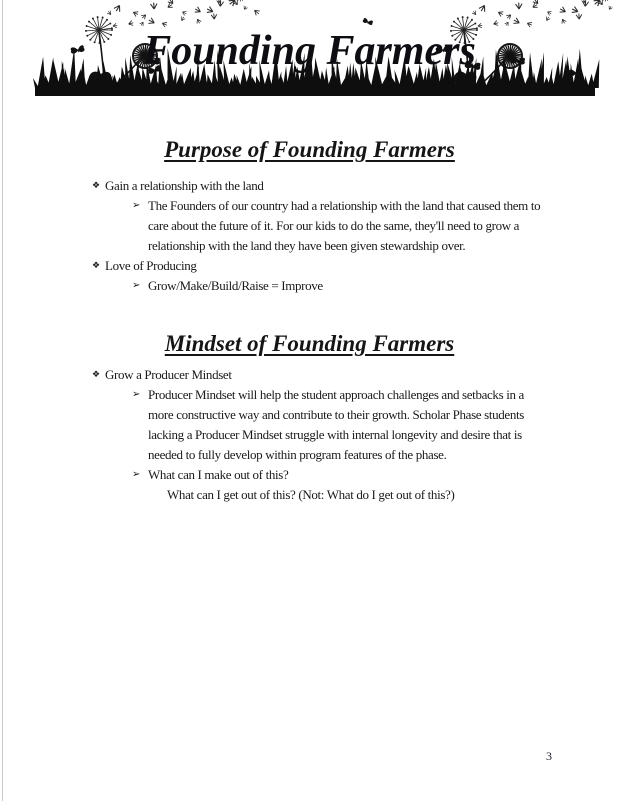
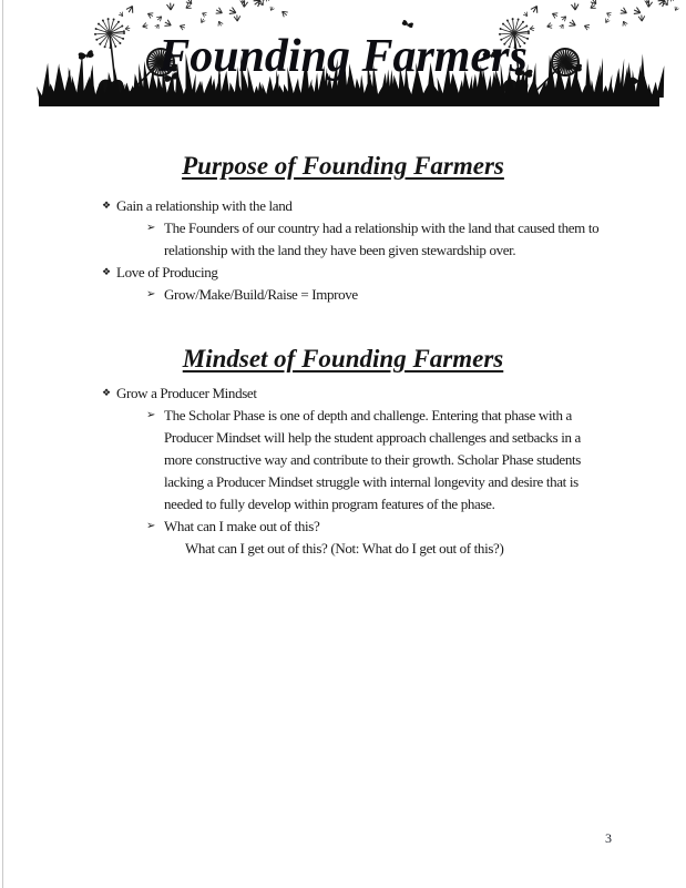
  Founding Farmers
  Purpose of Founding Farmers
  ❖
  Gain a relationship with the land
  ➢
  The Founders of our country had a relationship with the land that caused them to
- care about the future of it. For our kids to do the same, they'll need to grow a
  relationship with the land they have been given stewardship over.
  ❖
  Love of Producing
  ➢
  Grow/Make/Build/Raise = Improve
  Mindset of Founding Farmers
  ❖
  Grow a Producer Mindset
  ➢
+ The Scholar Phase is one of depth and challenge. Entering that phase with a
  Producer Mindset will help the student approach challenges and setbacks in a
  more constructive way and contribute to their growth. Scholar Phase students
  lacking a Producer Mindset struggle with internal longevity and desire that is
  needed to fully develop within program features of the phase.
  ➢
  What can I make out of this?
  What can I get out of this? (Not: What do I get out of this?)
  3
